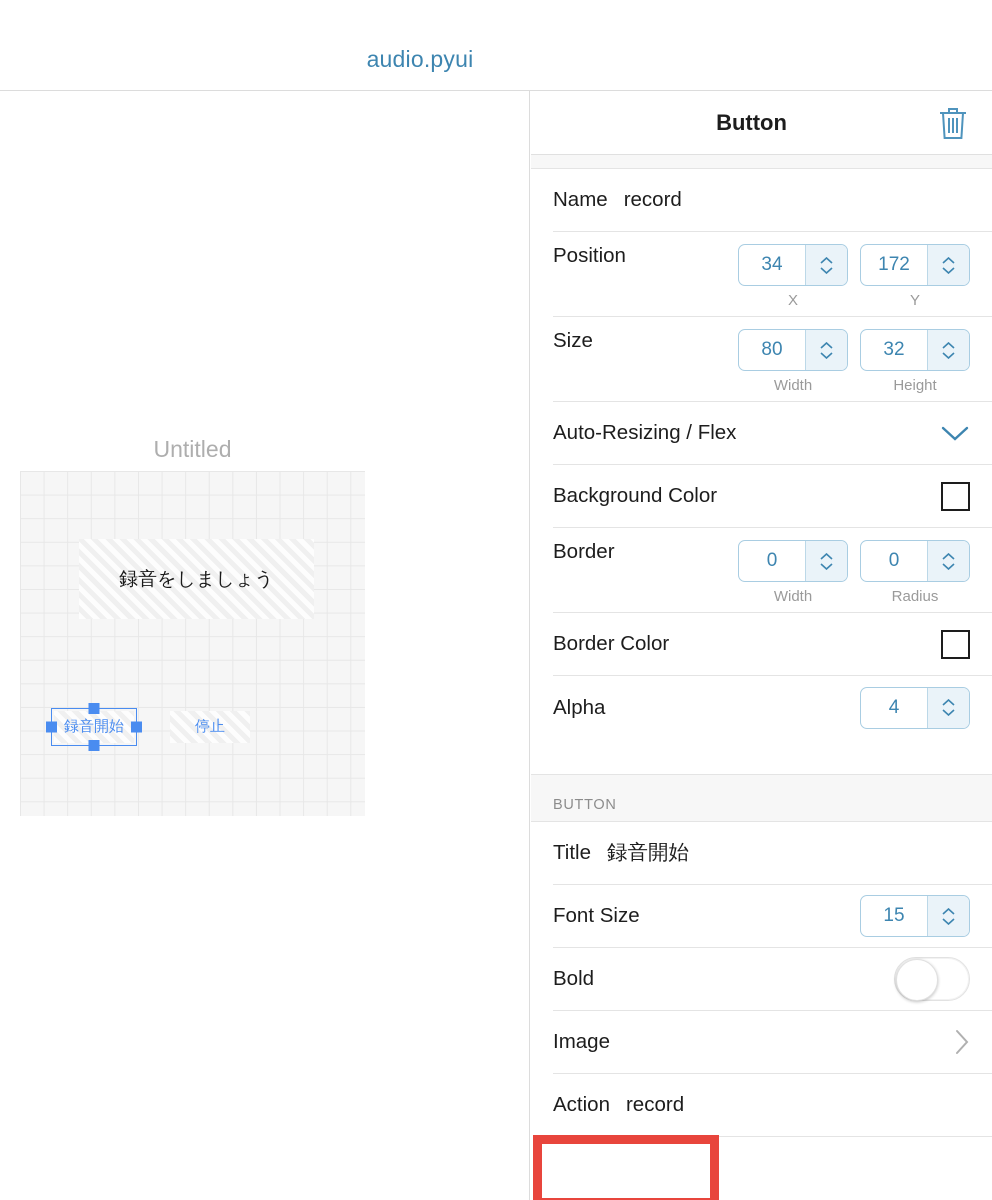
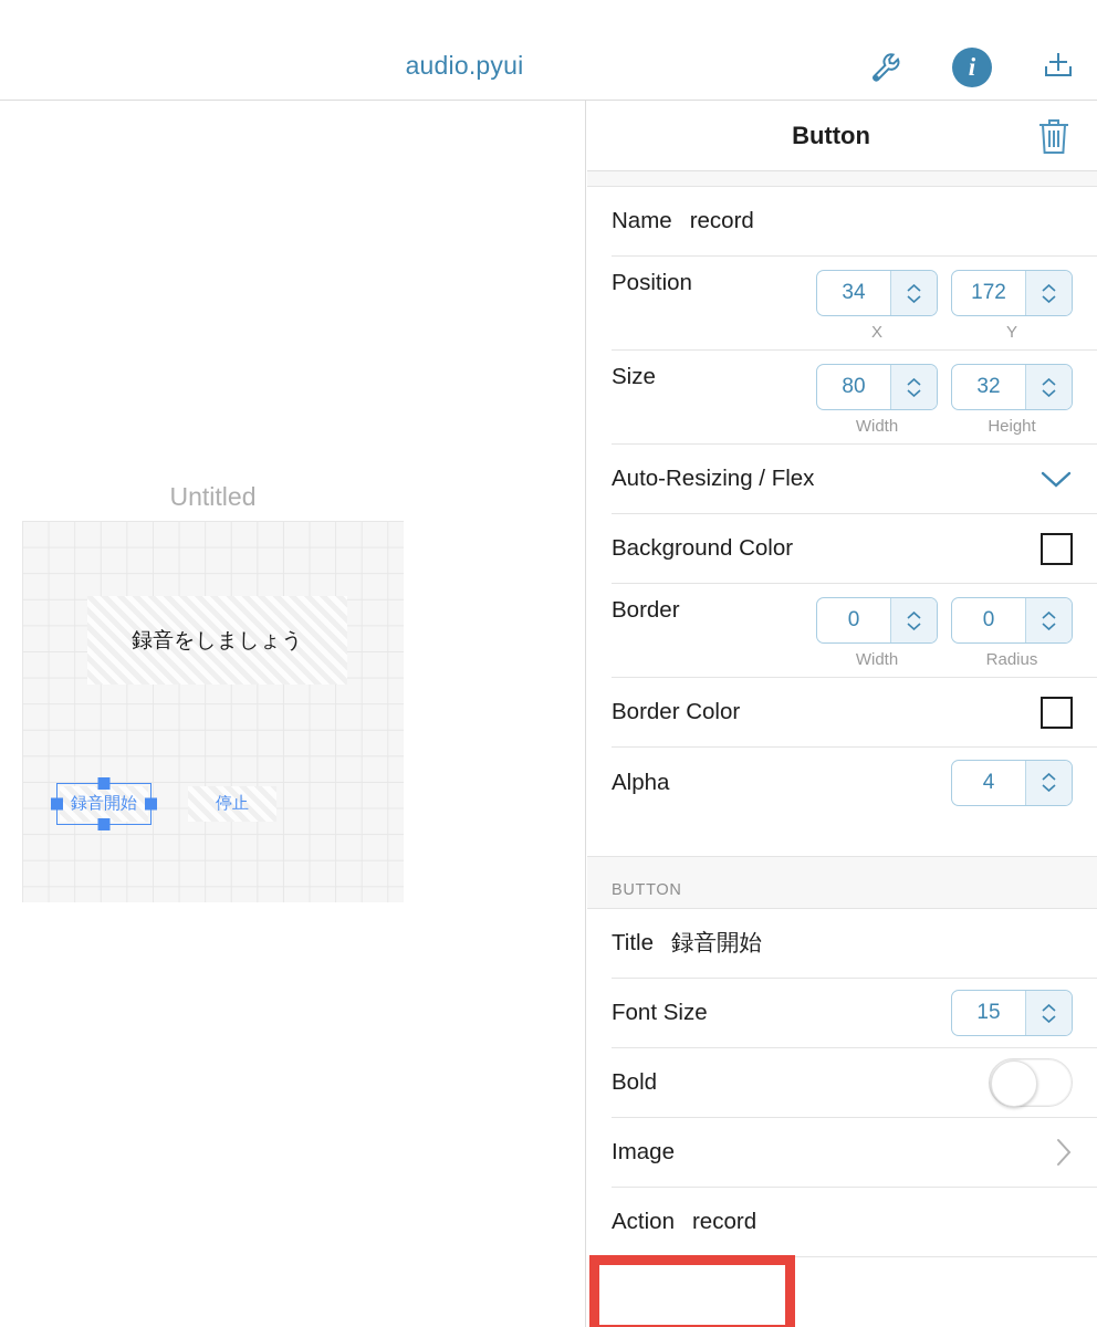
  audio.pyui
+ i
  Untitled
  録音をしましょう
  録音開始
  停止
  Button
  Name
  record
  Position
  34
  X
  172
  Y
  Size
  80
  Width
  32
  Height
  Auto-Resizing / Flex
  Background Color
  Border
  0
  Width
  0
  Radius
  Border Color
  Alpha
  4
  BUTTON
  Title
  録音開始
  Font Size
  15
  Bold
  Image
  Action
  record
